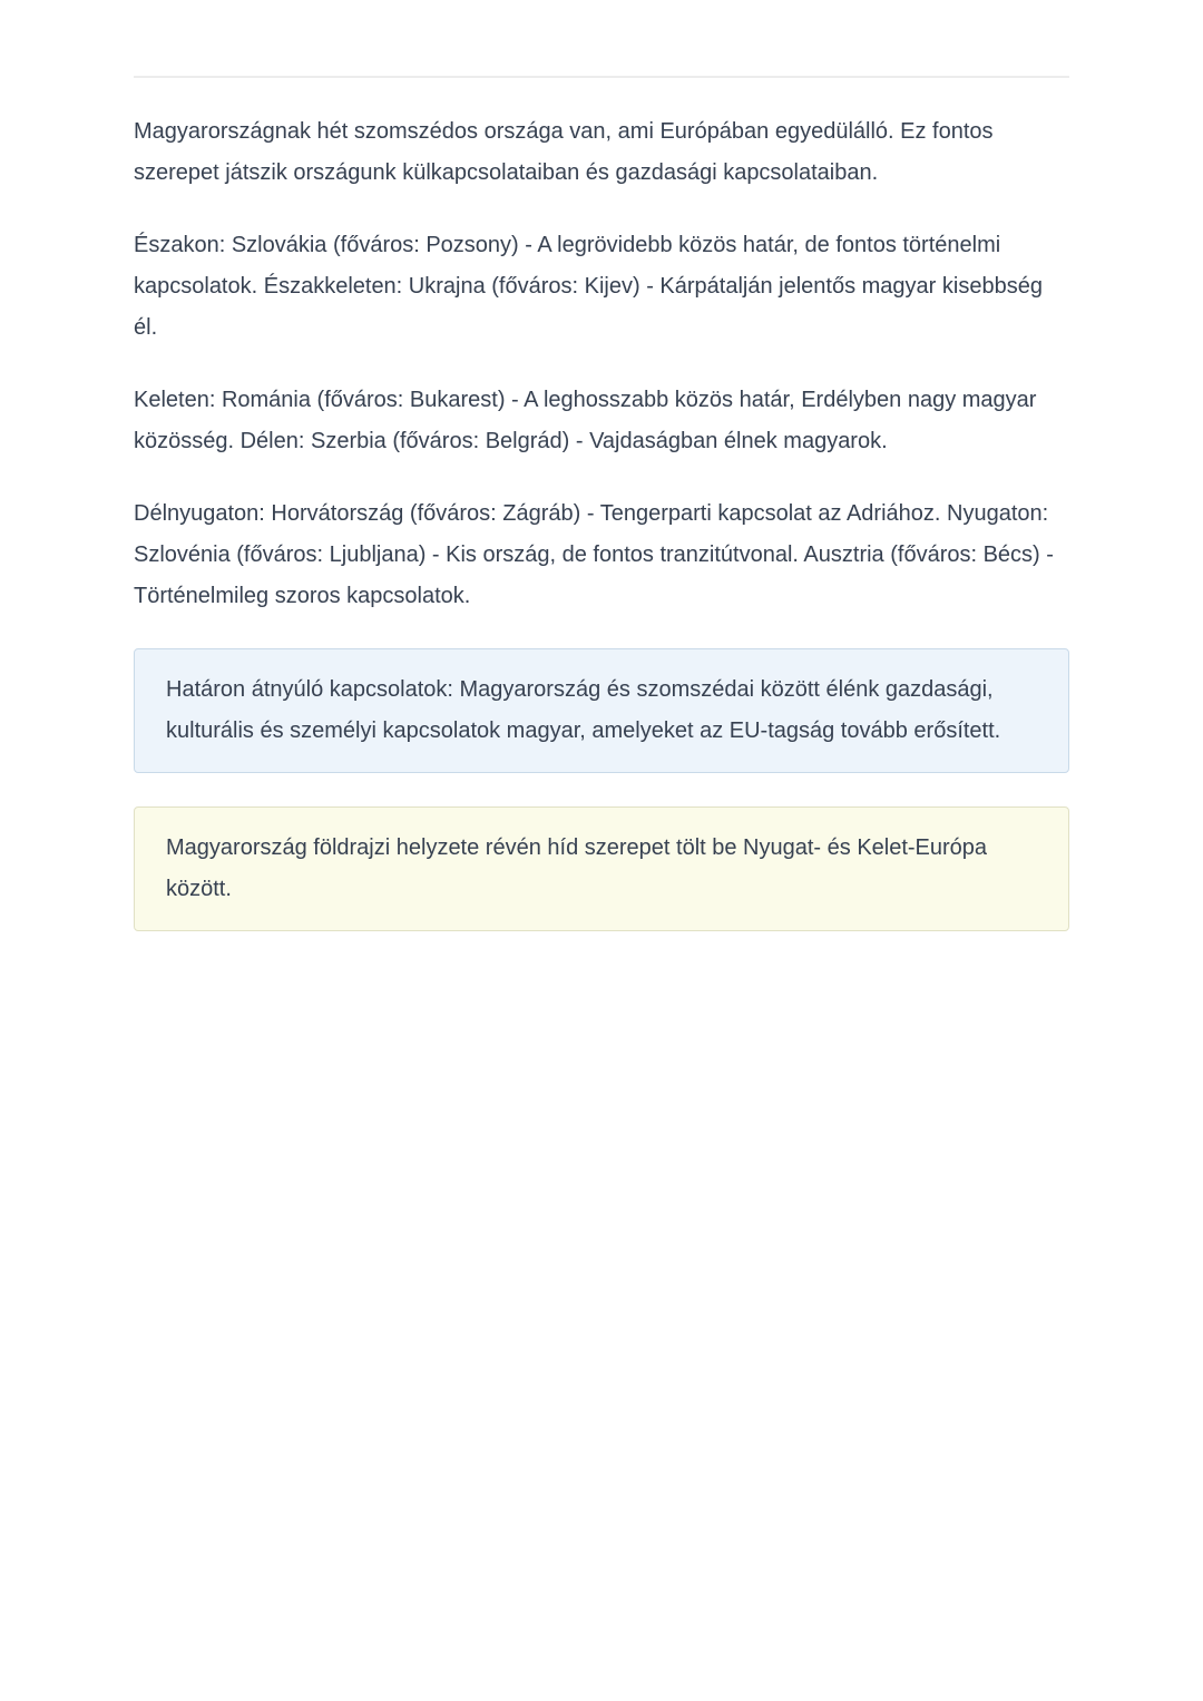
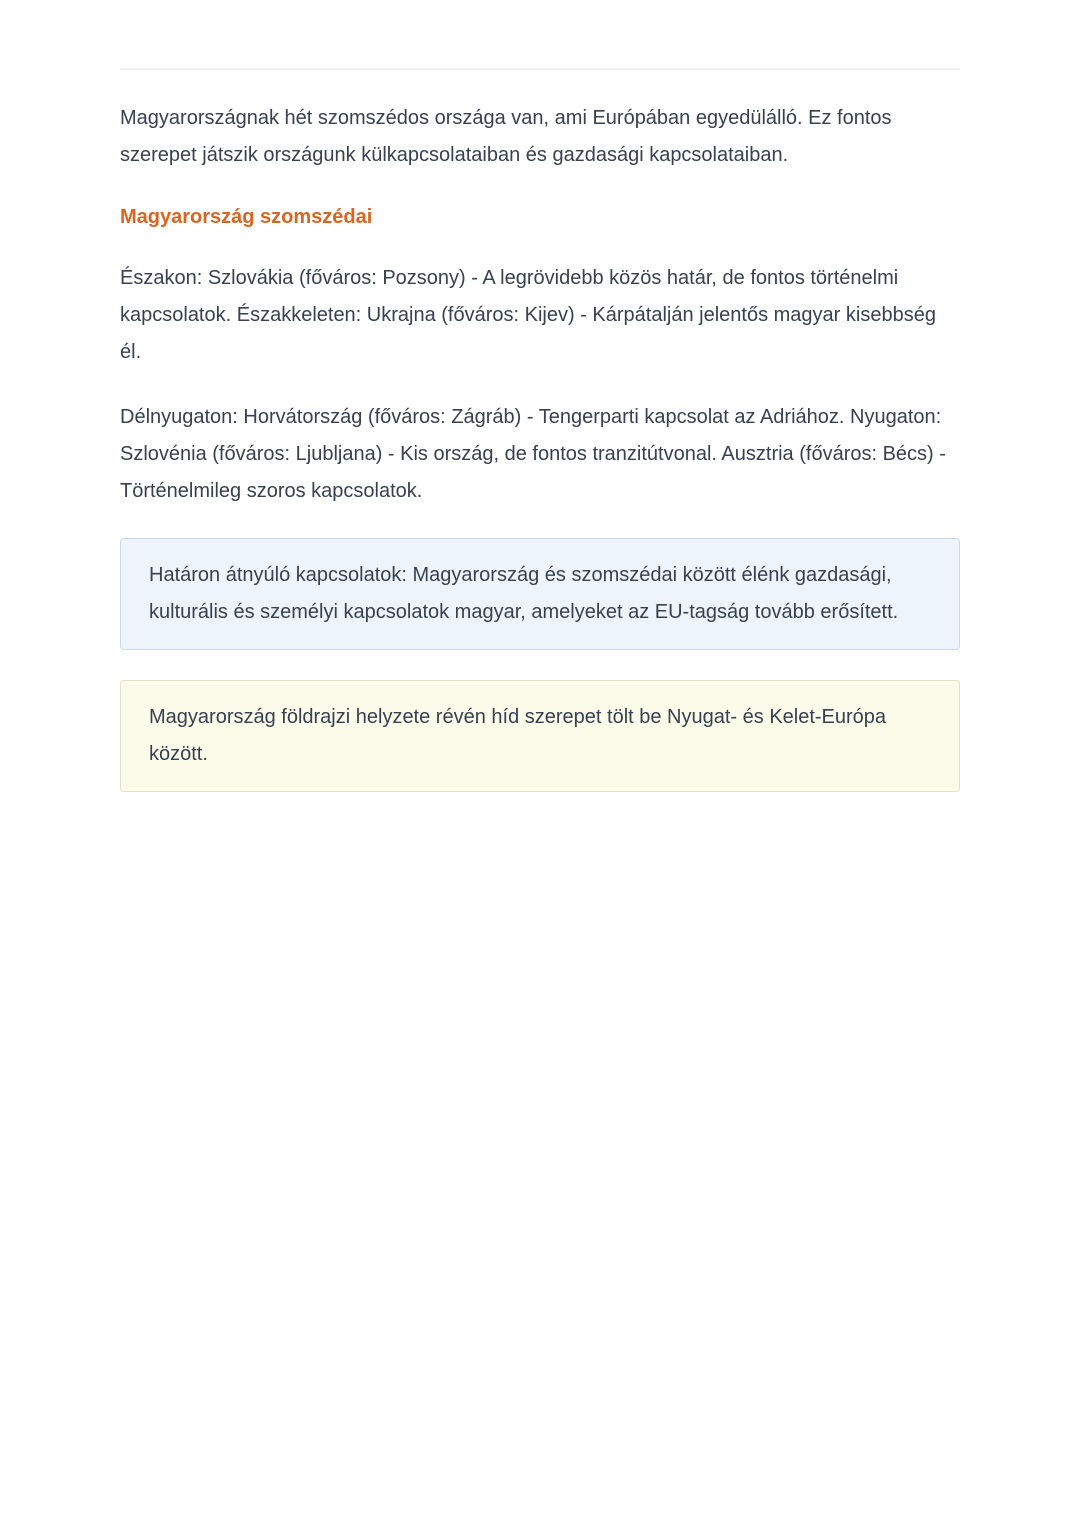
  Magyarországnak hét szomszédos országa van, ami Európában egyedülálló. Ez fontos szerepet játszik országunk külkapcsolataiban és gazdasági kapcsolataiban.
+ Magyarország szomszédai
  Északon: Szlovákia (főváros: Pozsony) - A legrövidebb közös határ, de fontos történelmi kapcsolatok. Északkeleten: Ukrajna (főváros: Kijev) - Kárpátalján jelentős magyar kisebbség él.
- Keleten: Románia (főváros: Bukarest) - A leghosszabb közös határ, Erdélyben nagy magyar közösség. Délen: Szerbia (főváros: Belgrád) - Vajdaságban élnek magyarok.
  Délnyugaton: Horvátország (főváros: Zágráb) - Tengerparti kapcsolat az Adriához. Nyugaton: Szlovénia (főváros: Ljubljana) - Kis ország, de fontos tranzitútvonal. Ausztria (főváros: Bécs) - Történelmileg szoros kapcsolatok.
  Határon átnyúló kapcsolatok: Magyarország és szomszédai között élénk gazdasági, kulturális és személyi kapcsolatok magyar, amelyeket az EU-tagság tovább erősített.
  Magyarország földrajzi helyzete révén híd szerepet tölt be Nyugat- és Kelet-Európa között.
